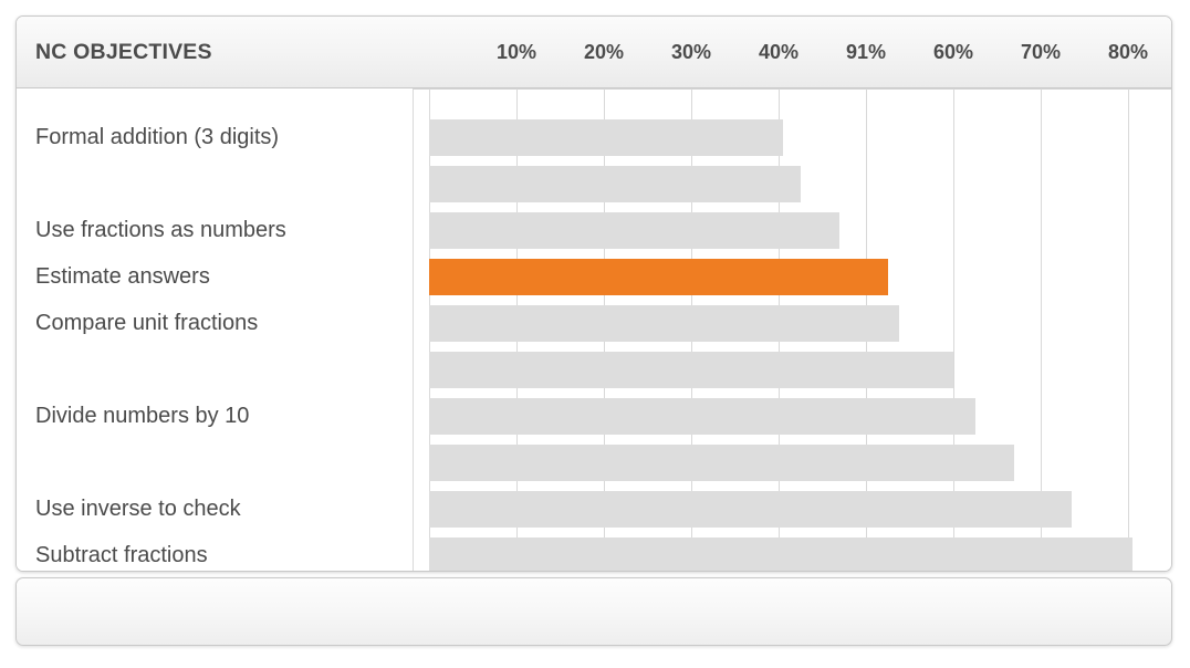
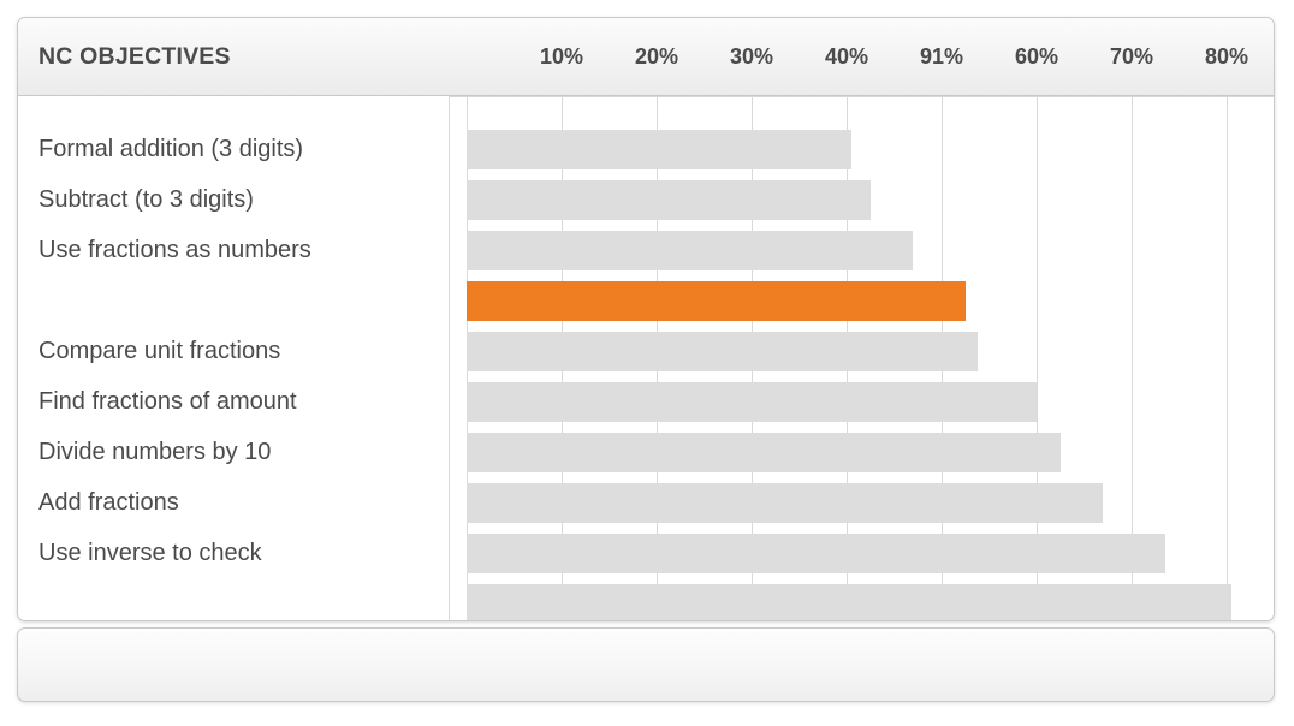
  NC OBJECTIVES
  10%
  20%
  30%
  40%
  91%
  60%
  70%
  80%
  Formal addition (3 digits)
+ Subtract (to 3 digits)
  Use fractions as numbers
- Estimate answers
  Compare unit fractions
+ Find fractions of amount
  Divide numbers by 10
+ Add fractions
  Use inverse to check
- Subtract fractions
